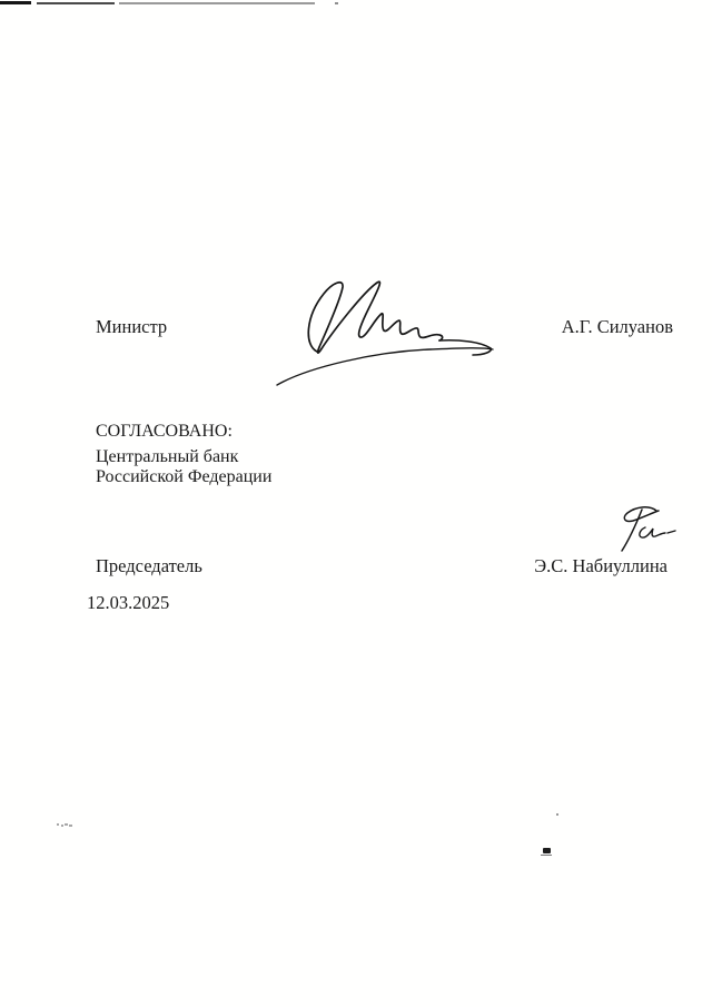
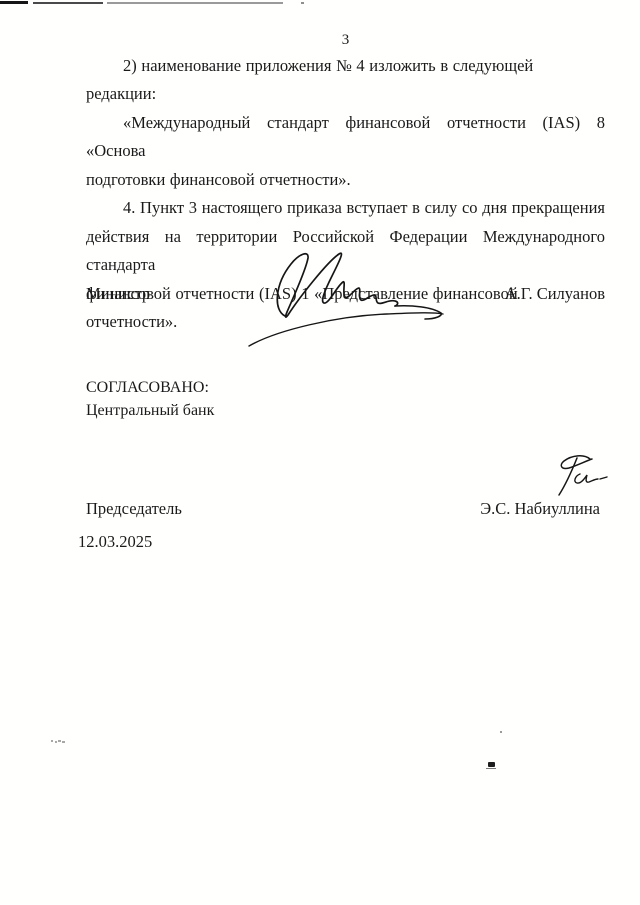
+ 3
+ 2) наименование приложения № 4 изложить в следующей редакции:
+ «Международный стандарт финансовой отчетности (IAS) 8 «Основа
+ подготовки финансовой отчетности».
+ 4. Пункт 3 настоящего приказа вступает в силу со дня прекращения
+ действия на территории Российской Федерации Международного стандарта
+ финансовой отчетности (IAS) 1 «Представление финансовой отчетности».
  Министр
  А.Г. Силуанов
  СОГЛАСОВАНО:
  Центральный банк
- Российской Федерации
  Председатель
  Э.С. Набиуллина
  12.03.2025
